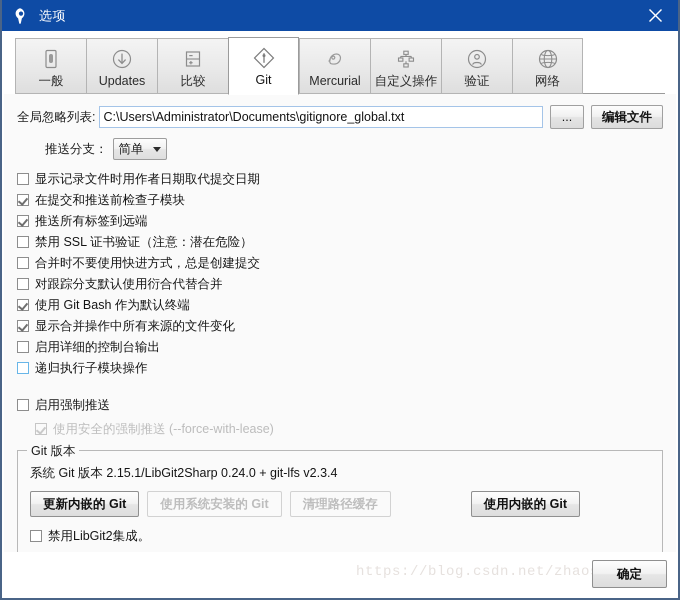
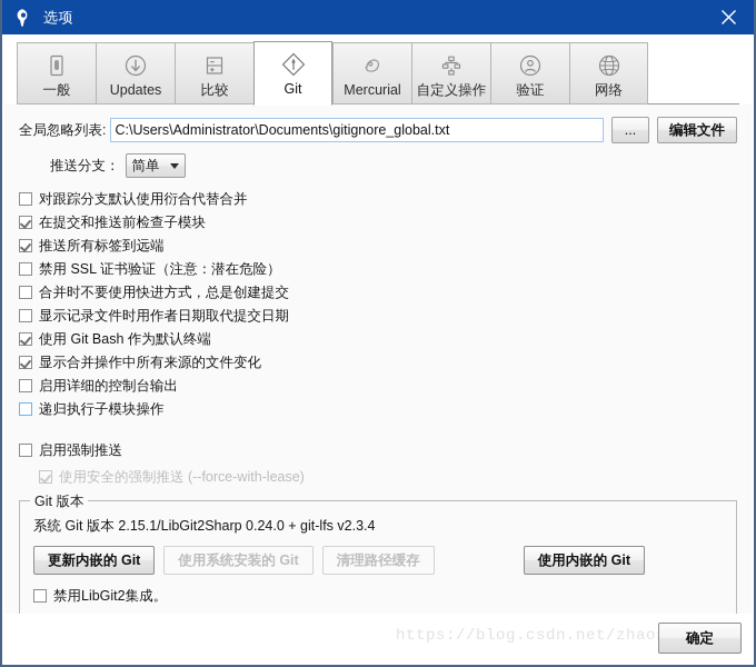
  选项
  一般
  Updates
  比较
  Git
  Mercurial
  自定义操作
  验证
  网络
  全局忽略列表:
  C:\Users\Administrator\Documents\gitignore_global.txt
  ...
  编辑文件
  推送分支：
  简单
- 显示记录文件时用作者日期取代提交日期
+ 对跟踪分支默认使用衍合代替合并
  在提交和推送前检查子模块
  推送所有标签到远端
  禁用 SSL 证书验证（注意：潜在危险）
  合并时不要使用快进方式，总是创建提交
- 对跟踪分支默认使用衍合代替合并
+ 显示记录文件时用作者日期取代提交日期
  使用 Git Bash 作为默认终端
  显示合并操作中所有来源的文件变化
  启用详细的控制台输出
  递归执行子模块操作
  启用强制推送
  使用安全的强制推送 (--force-with-lease)
  Git 版本
  系统 Git 版本 2.15.1/LibGit2Sharp 0.24.0 + git-lfs v2.3.4
  更新内嵌的 Git
  使用系统安装的 Git
  清理路径缓存
  使用内嵌的 Git
  禁用LibGit2集成。
  https://blog.csdn.net/zhao
  确定
